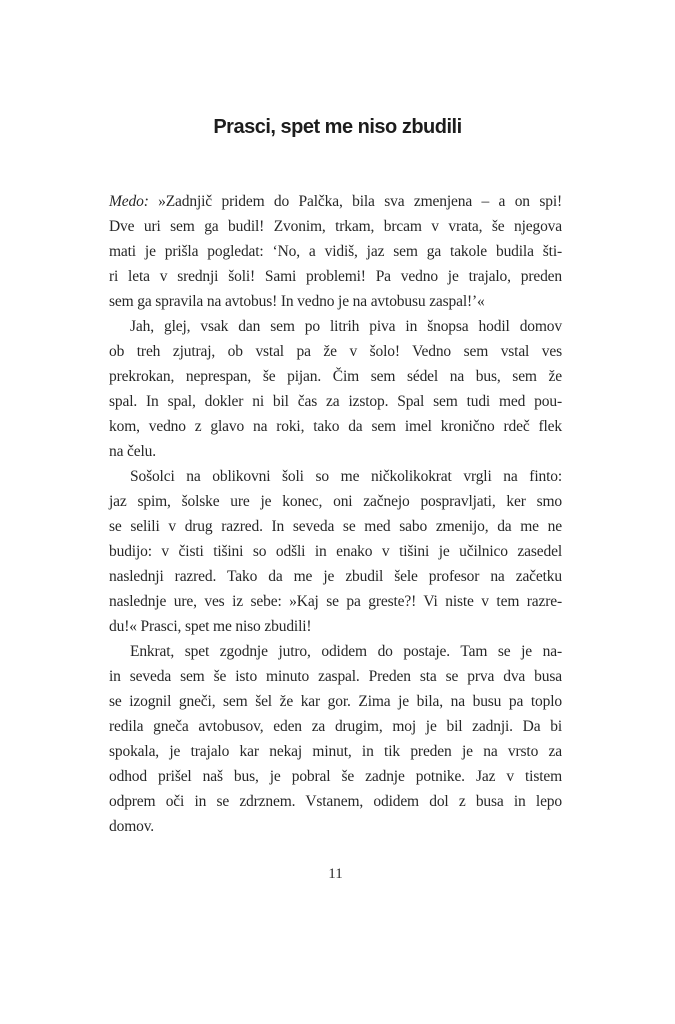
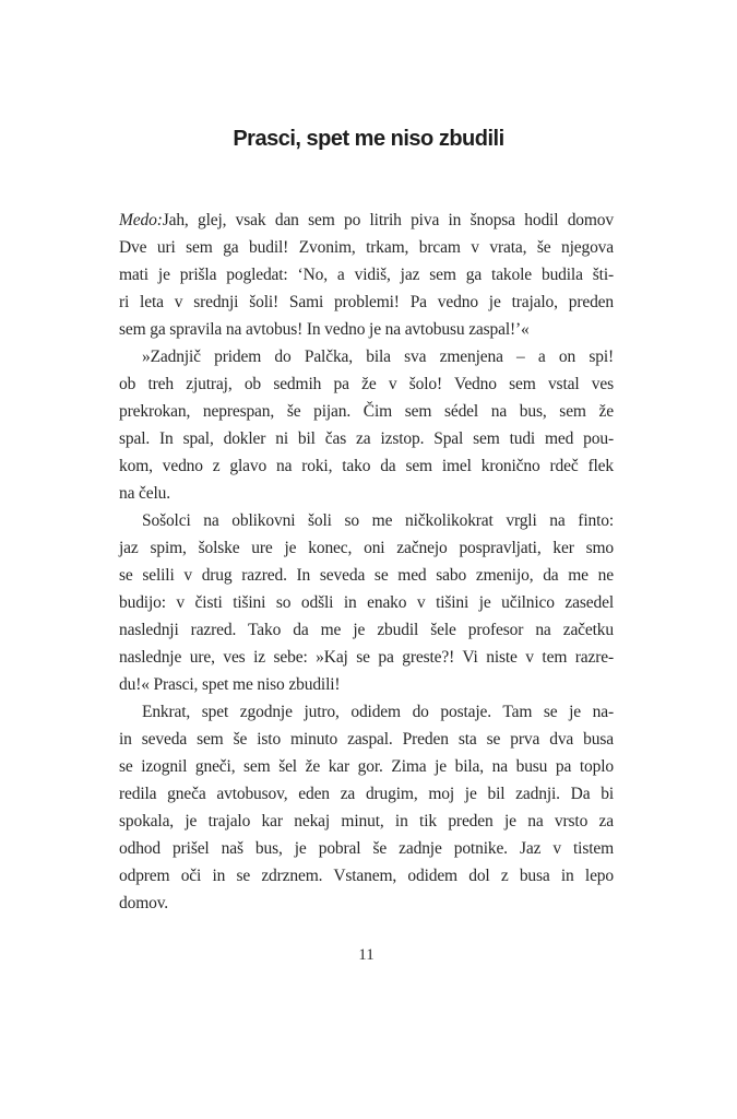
  Prasci, spet me niso zbudili
- Medo: »Zadnjič pridem do Palčka, bila sva zmenjena – a on spi!
+ Medo:Jah, glej, vsak dan sem po litrih piva in šnopsa hodil domov
  Dve uri sem ga budil! Zvonim, trkam, brcam v vrata, še njegova
  mati je prišla pogledat: ‘No, a vidiš, jaz sem ga takole budila šti-
  ri leta v srednji šoli! Sami problemi! Pa vedno je trajalo, preden
  sem ga spravila na avtobus! In vedno je na avtobusu zaspal!’«
- Jah, glej, vsak dan sem po litrih piva in šnopsa hodil domov
+ »Zadnjič pridem do Palčka, bila sva zmenjena – a on spi!
- ob treh zjutraj, ob vstal pa že v šolo! Vedno sem vstal ves
+ ob treh zjutraj, ob sedmih pa že v šolo! Vedno sem vstal ves
  prekrokan, neprespan, še pijan. Čim sem sédel na bus, sem že
  spal. In spal, dokler ni bil čas za izstop. Spal sem tudi med pou-
  kom, vedno z glavo na roki, tako da sem imel kronično rdeč flek
  na čelu.
  Sošolci na oblikovni šoli so me ničkolikokrat vrgli na finto:
  jaz spim, šolske ure je konec, oni začnejo pospravljati, ker smo
  se selili v drug razred. In seveda se med sabo zmenijo, da me ne
  budijo: v čisti tišini so odšli in enako v tišini je učilnico zasedel
  naslednji razred. Tako da me je zbudil šele profesor na začetku
  naslednje ure, ves iz sebe: »Kaj se pa greste?! Vi niste v tem razre-
  du!« Prasci, spet me niso zbudili!
  Enkrat, spet zgodnje jutro, odidem do postaje. Tam se je na-
  in seveda sem še isto minuto zaspal. Preden sta se prva dva busa
  se izognil gneči, sem šel že kar gor. Zima je bila, na busu pa toplo
  redila gneča avtobusov, eden za drugim, moj je bil zadnji. Da bi
  spokala, je trajalo kar nekaj minut, in tik preden je na vrsto za
  odhod prišel naš bus, je pobral še zadnje potnike. Jaz v tistem
  odprem oči in se zdrznem. Vstanem, odidem dol z busa in lepo
  domov.
  11
